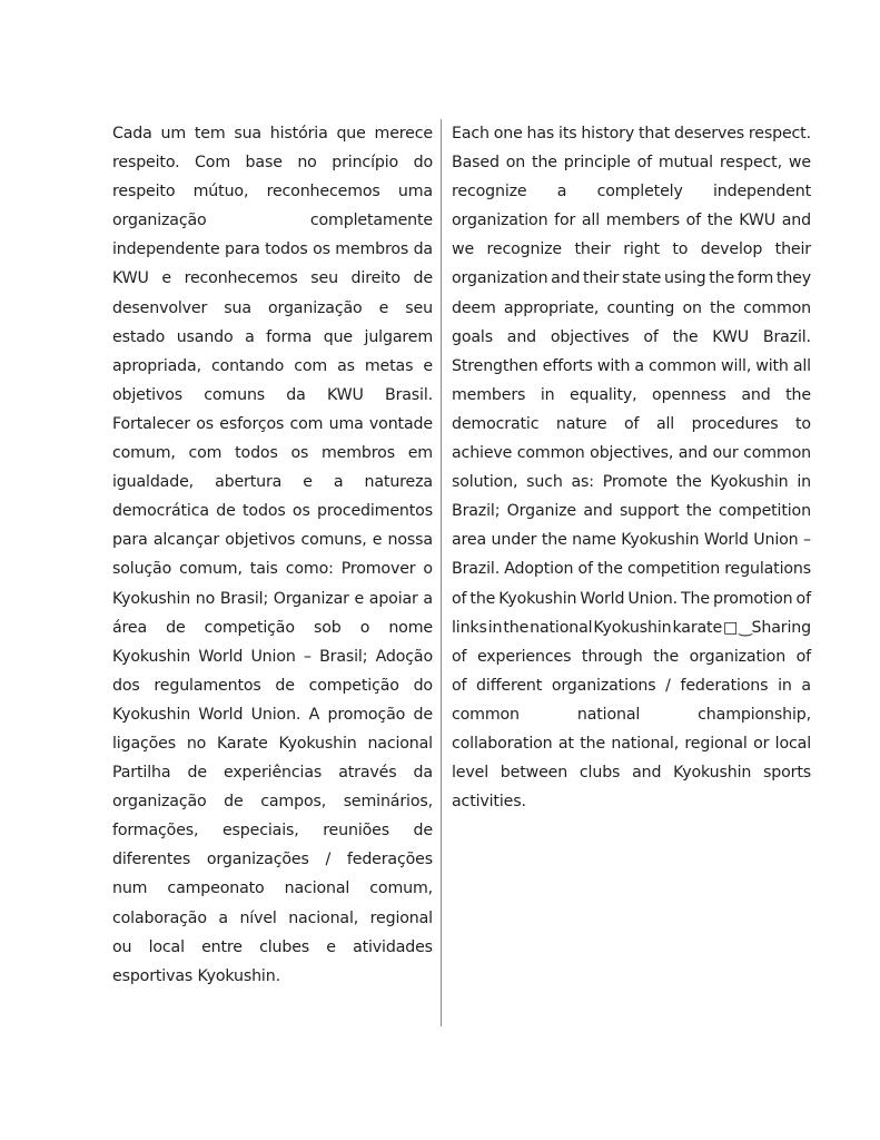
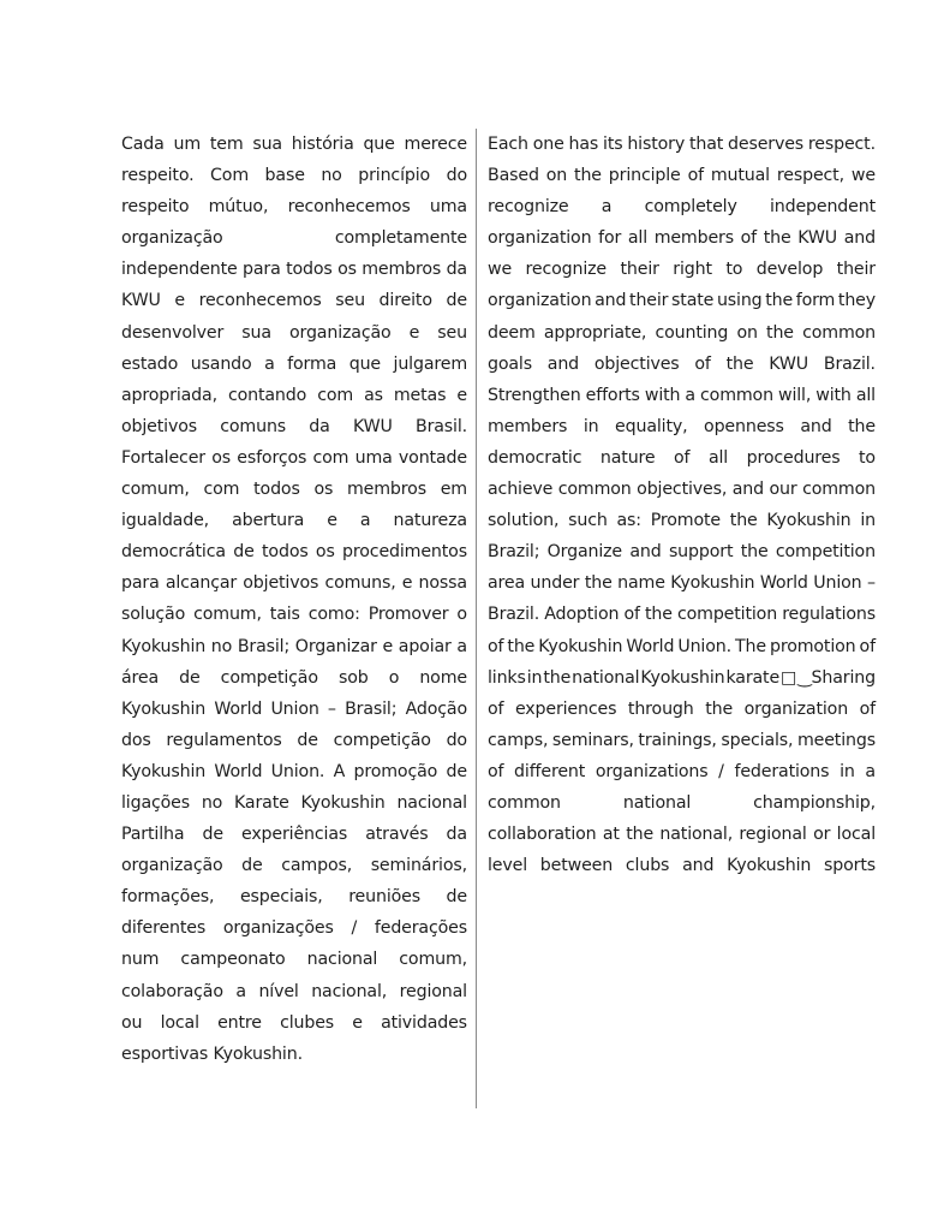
  Cada
  um
  tem
  sua
  história
  que
  merece
  respeito.
  Com
  base
  no
  princípio
  do
  respeito
  mútuo,
  reconhecemos
  uma
  organização
  completamente
  independente
  para
  todos
  os
  membros
  da
  KWU
  e
  reconhecemos
  seu
  direito
  de
  desenvolver
  sua
  organização
  e
  seu
  estado
  usando
  a
  forma
  que
  julgarem
  apropriada,
  contando
  com
  as
  metas
  e
  objetivos
  comuns
  da
  KWU
  Brasil.
  Fortalecer
  os
  esforços
  com
  uma
  vontade
  comum,
  com
  todos
  os
  membros
  em
  igualdade,
  abertura
  e
  a
  natureza
  democrática
  de
  todos
  os
  procedimentos
  para
  alcançar
  objetivos
  comuns,
  e
  nossa
  solução
  comum,
  tais
  como:
  Promover
  o
  Kyokushin
  no
  Brasil;
  Organizar
  e
  apoiar
  a
  área
  de
  competição
  sob
  o
  nome
  Kyokushin
  World
  Union
  –
  Brasil;
  Adoção
  dos
  regulamentos
  de
  competição
  do
  Kyokushin
  World
  Union.
  A
  promoção
  de
  ligações
  no
  Karate
  Kyokushin
  nacional
  Partilha
  de
  experiências
  através
  da
  organização
  de
  campos,
  seminários,
  formações,
  especiais,
  reuniões
  de
  diferentes
  organizações
  /
  federações
  num
  campeonato
  nacional
  comum,
  colaboração
  a
  nível
  nacional,
  regional
  ou
  local
  entre
  clubes
  e
  atividades
  esportivas Kyokushin.
  Each
  one
  has
  its
  history
  that
  deserves
  respect.
  Based
  on
  the
  principle
  of
  mutual
  respect,
  we
  recognize
  a
  completely
  independent
  organization
  for
  all
  members
  of
  the
  KWU
  and
  we
  recognize
  their
  right
  to
  develop
  their
  organization
  and
  their
  state
  using
  the
  form
  they
  deem
  appropriate,
  counting
  on
  the
  common
  goals
  and
  objectives
  of
  the
  KWU
  Brazil.
  Strengthen
  efforts
  with
  a
  common
  will,
  with
  all
  members
  in
  equality,
  openness
  and
  the
  democratic
  nature
  of
  all
  procedures
  to
  achieve
  common
  objectives,
  and
  our
  common
  solution,
  such
  as:
  Promote
  the
  Kyokushin
  in
  Brazil;
  Organize
  and
  support
  the
  competition
  area
  under
  the
  name
  Kyokushin
  World
  Union
  –
  Brazil.
  Adoption
  of
  the
  competition
  regulations
  of
  the
  Kyokushin
  World
  Union.
  The
  promotion
  of
  links
  in
  the
  national
  Kyokushin
  karate
  □
  ‿Sharing
  of
  experiences
  through
  the
  organization
  of
+ camps,
+ seminars,
+ trainings,
+ specials,
+ meetings
  of
  different
  organizations
  /
  federations
  in
  a
  common
  national
  championship,
  collaboration
  at
  the
  national,
  regional
  or
  local
  level
  between
  clubs
  and
  Kyokushin
  sports
- activities.
